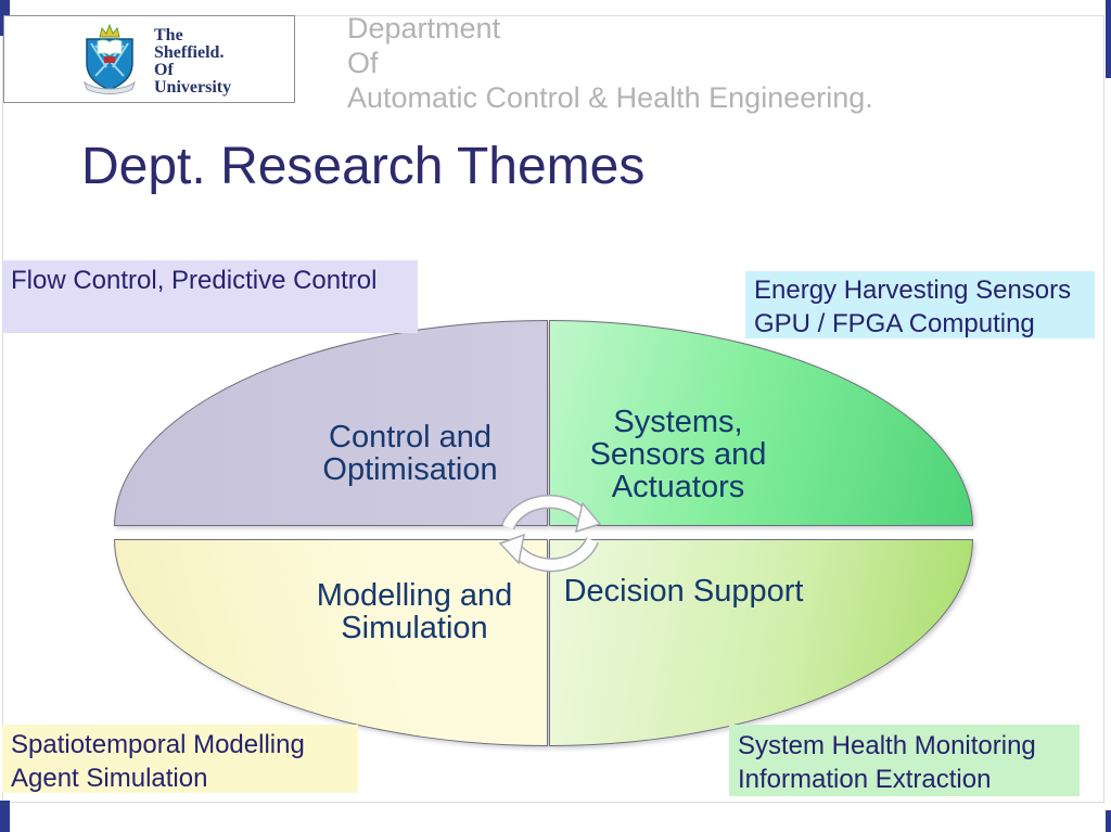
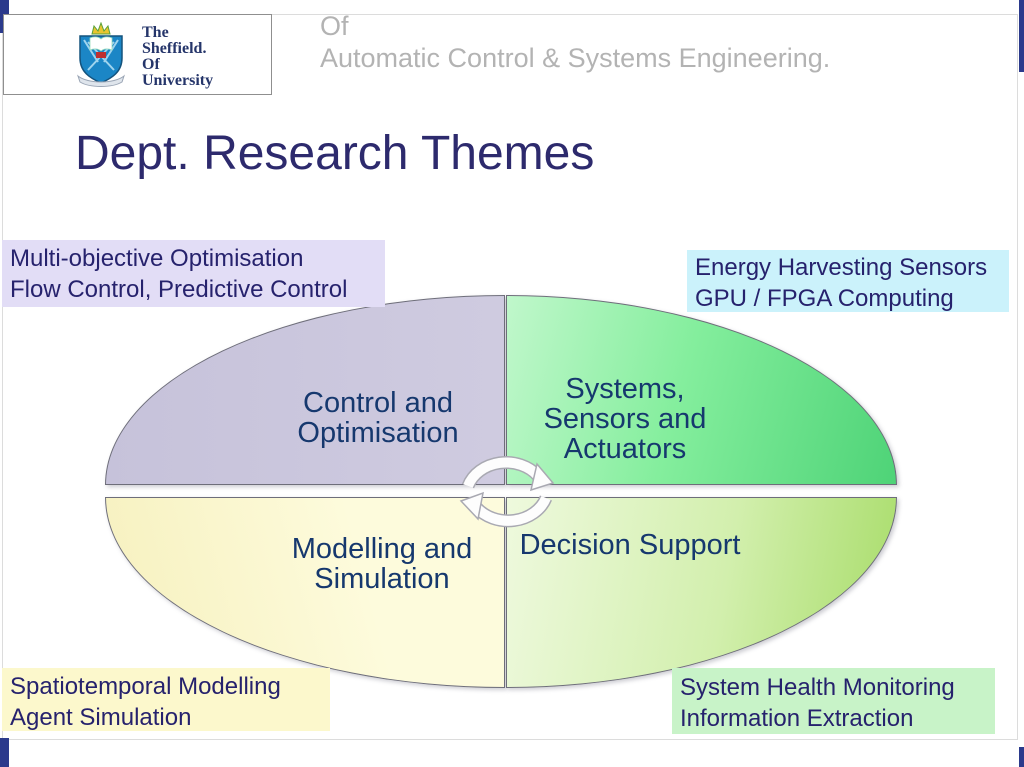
  The
  Sheffield.
  Of
  University
- Department
  Of
- Automatic Control & Health Engineering.
+ Automatic Control & Systems Engineering.
  Dept. Research Themes
+ Multi-objective Optimisation
  Flow Control, Predictive Control
  Energy Harvesting Sensors
  GPU / FPGA Computing
  Spatiotemporal Modelling
  Agent Simulation
  System Health Monitoring
  Information Extraction
  Control and
  Optimisation
  Systems,
  Sensors and
  Actuators
  Modelling and
  Simulation
  Decision Support
